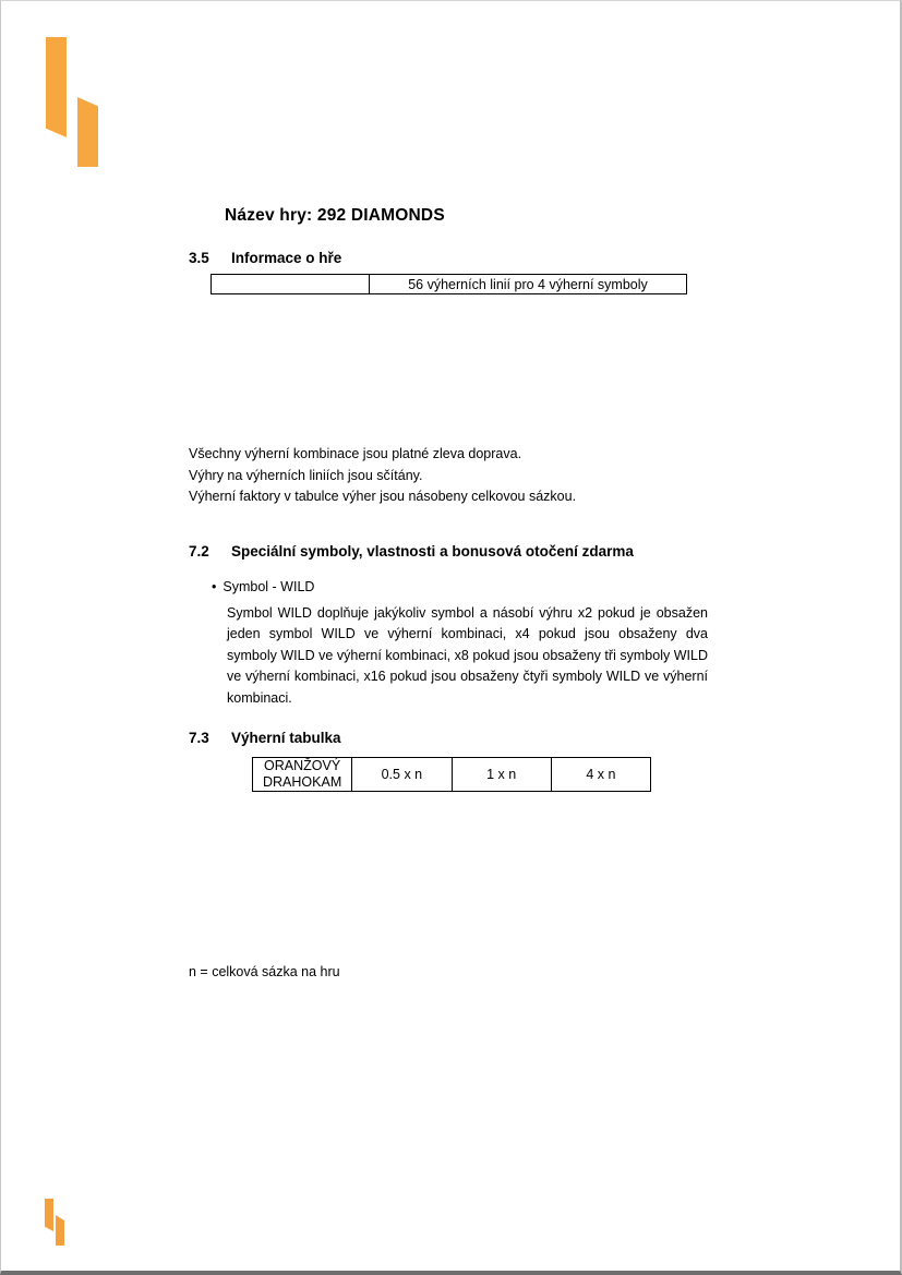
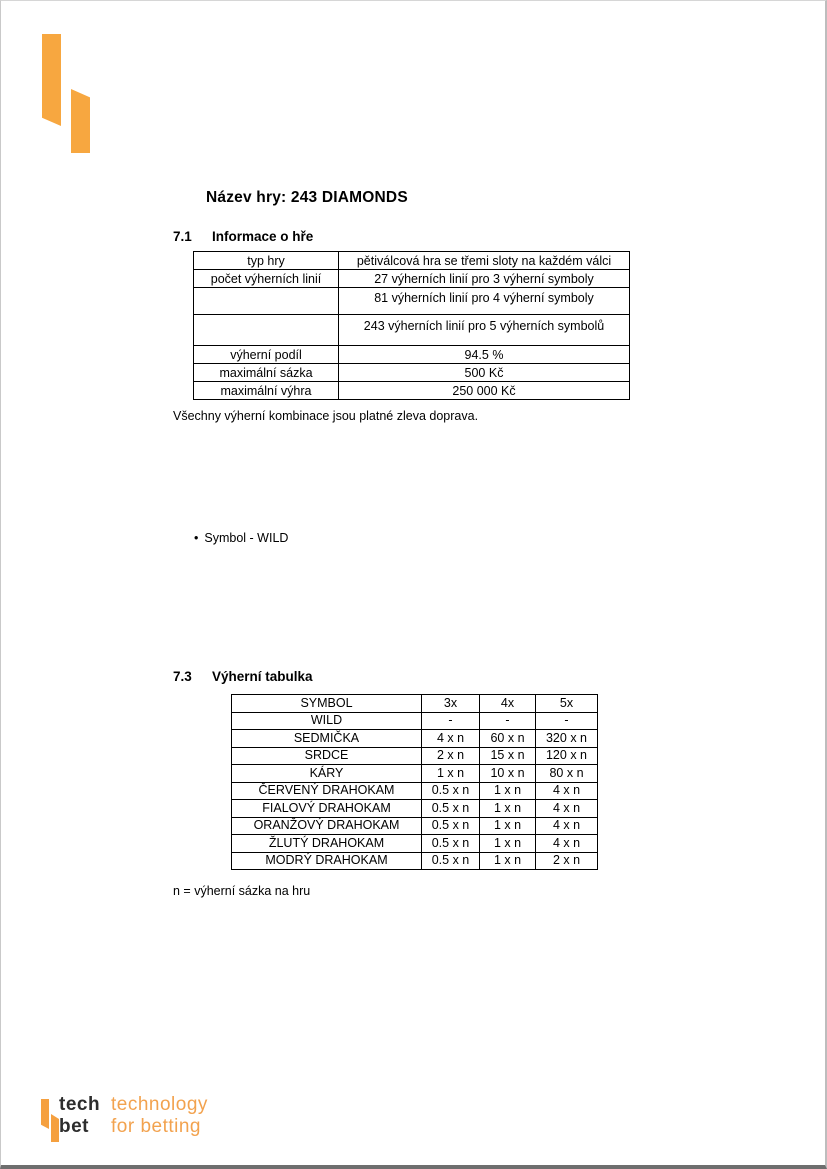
- Název hry: 292 DIAMONDS
+ Název hry: 243 DIAMONDS
- 3.5 Informace o hře
+ 7.1 Informace o hře
+ typ hry	pětiválcová hra se třemi sloty na každém válci
+ počet výherních linií	27 výherních linií pro 3 výherní symboly
- 	56 výherních linií pro 4 výherní symboly
+ 	81 výherních linií pro 4 výherní symboly
+ 	243 výherních linií pro 5 výherních symbolů
+ výherní podíl	94.5 %
+ maximální sázka	500 Kč
+ maximální výhra	250 000 Kč
  Všechny výherní kombinace jsou platné zleva doprava.
- Výhry na výherních liniích jsou sčítány.
- Výherní faktory v tabulce výher jsou násobeny celkovou sázkou.
- 7.2 Speciální symboly, vlastnosti a bonusová otočení zdarma
  • Symbol - WILD
- Symbol WILD doplňuje jakýkoliv symbol a násobí výhru x2 pokud je obsažen jeden symbol WILD ve výherní kombinaci, x4 pokud jsou obsaženy dva symboly WILD ve výherní kombinaci, x8 pokud jsou obsaženy tři symboly WILD ve výherní kombinaci, x16 pokud jsou obsaženy čtyři symboly WILD ve výherní kombinaci.
  7.3 Výherní tabulka
+ SYMBOL	3x	4x	5x
+ WILD	-	-	-
+ SEDMIČKA	4 x n	60 x n	320 x n
+ SRDCE	2 x n	15 x n	120 x n
+ KÁRY	1 x n	10 x n	80 x n
+ ČERVENÝ DRAHOKAM	0.5 x n	1 x n	4 x n
+ FIALOVÝ DRAHOKAM	0.5 x n	1 x n	4 x n
  ORANŽOVÝ DRAHOKAM	0.5 x n	1 x n	4 x n
+ ŽLUTÝ DRAHOKAM	0.5 x n	1 x n	4 x n
+ MODRÝ DRAHOKAM	0.5 x n	1 x n	2 x n
- n = celková sázka na hru
+ n = výherní sázka na hru
+ tech
+ technology
+ bet
+ for betting
